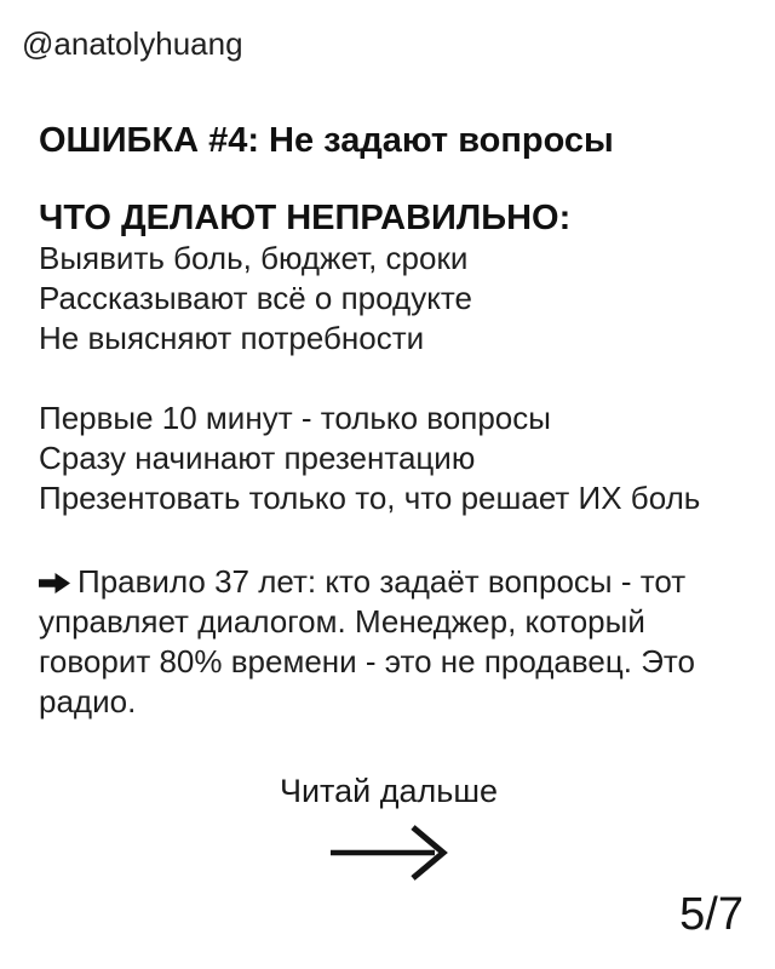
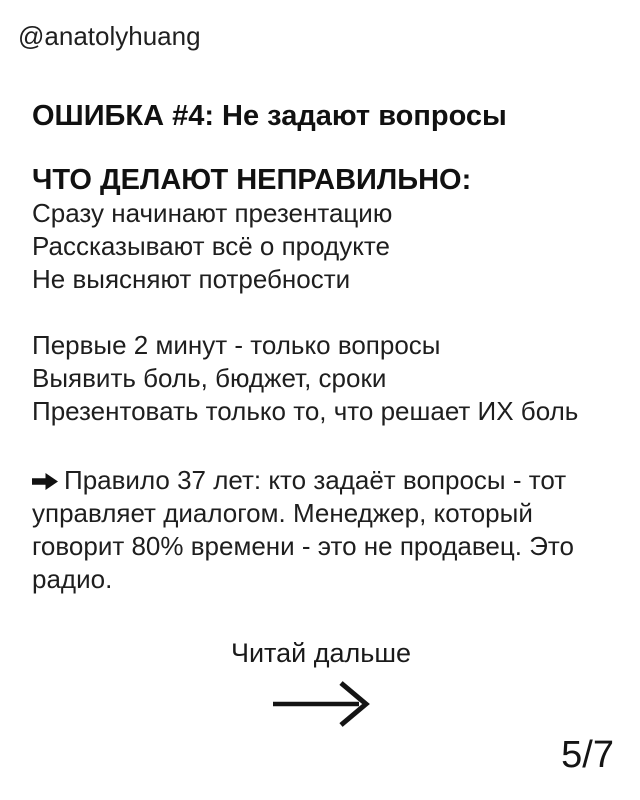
  @anatolyhuang
  ОШИБКА #4: Не задают вопросы
  ЧТО ДЕЛАЮТ НЕПРАВИЛЬНО:
- Выявить боль, бюджет, сроки
+ Сразу начинают презентацию
  Рассказывают всё о продукте
  Не выясняют потребности
- Первые 10 минут - только вопросы
+ Первые 2 минут - только вопросы
- Сразу начинают презентацию
+ Выявить боль, бюджет, сроки
  Презентовать только то, что решает ИХ боль
  Правило 37 лет: кто задаёт вопросы - тот
  управляет диалогом. Менеджер, который
  говорит 80% времени - это не продавец. Это
  радио.
  Читай дальше
  5/7
